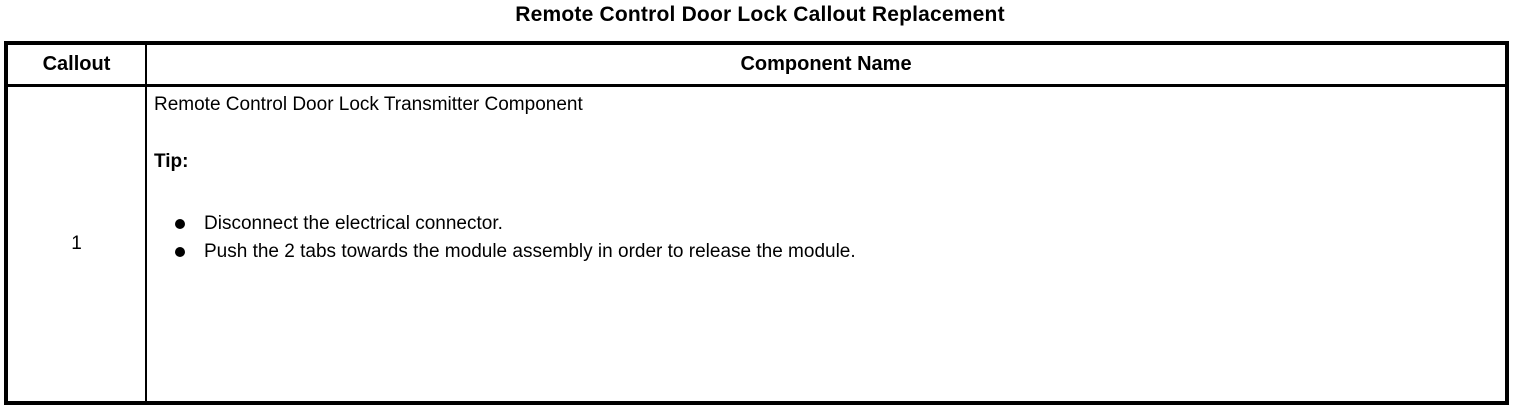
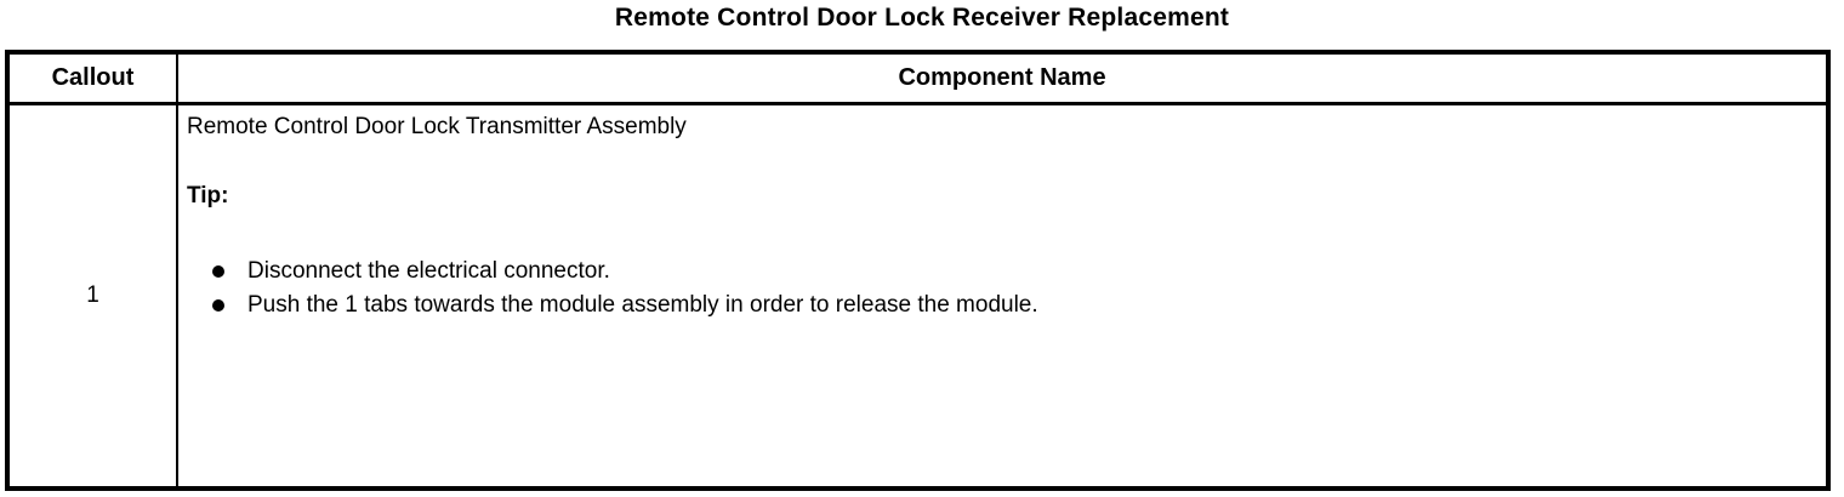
- Remote Control Door Lock Callout Replacement
+ Remote Control Door Lock Receiver Replacement
  Callout
  Component Name
  1
- Remote Control Door Lock Transmitter Component
+ Remote Control Door Lock Transmitter Assembly
  Tip:
  Disconnect the electrical connector.
- Push the 2 tabs towards the module assembly in order to release the module.
+ Push the 1 tabs towards the module assembly in order to release the module.
